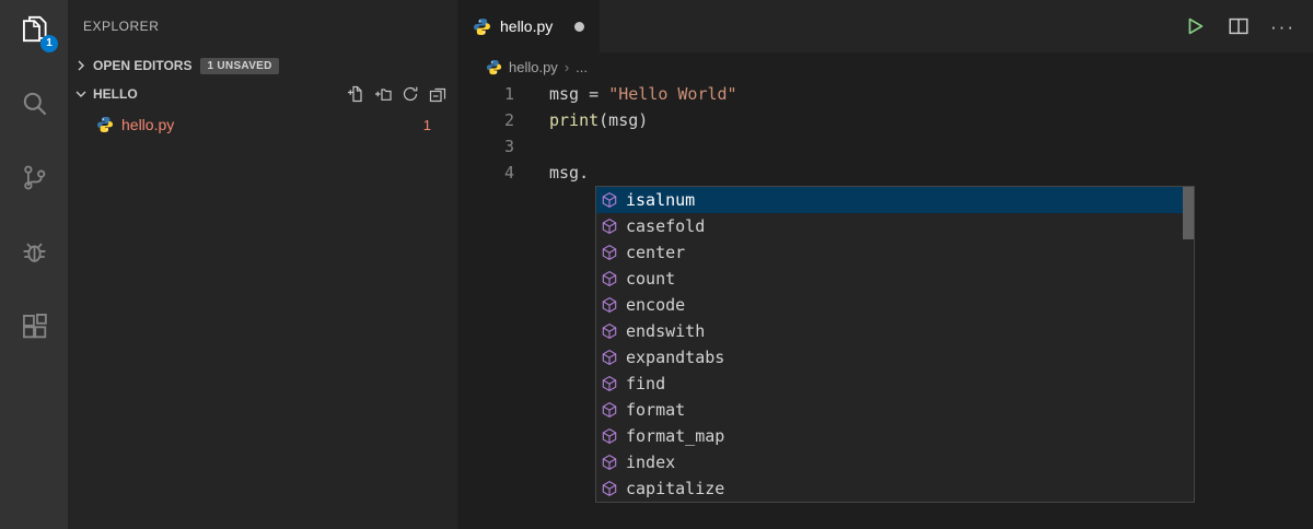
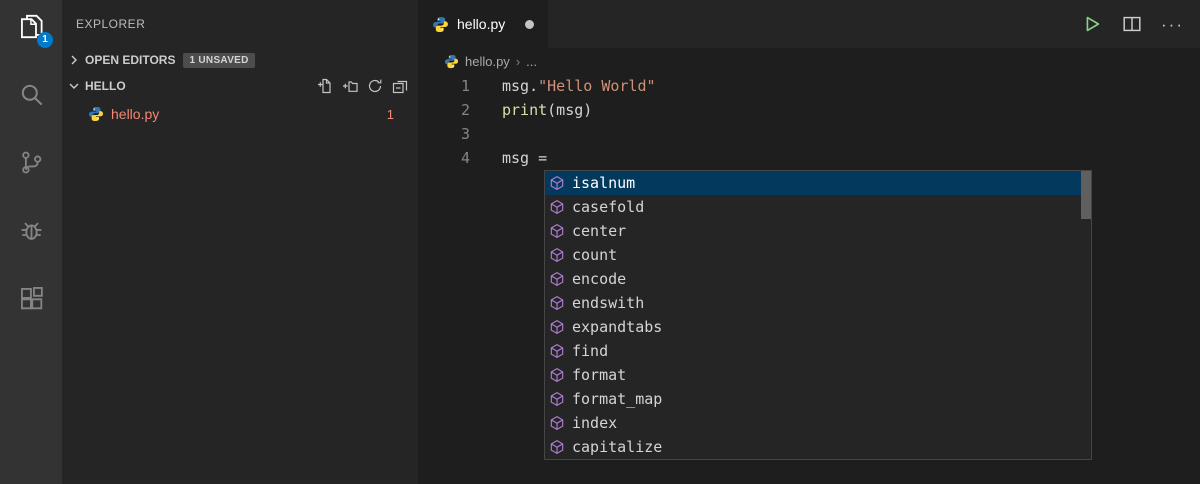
  1
  EXPLORER
  OPEN EDITORS
  1 UNSAVED
  HELLO
  hello.py
  1
  hello.py
  ···
  hello.py
  ›
  ...
  1
- msg = "Hello World"
+ msg."Hello World"
  2
  print(msg)
  3
  4
- msg.
+ msg =
  isalnum
  casefold
  center
  count
  encode
  endswith
  expandtabs
  find
  format
  format_map
  index
  capitalize
